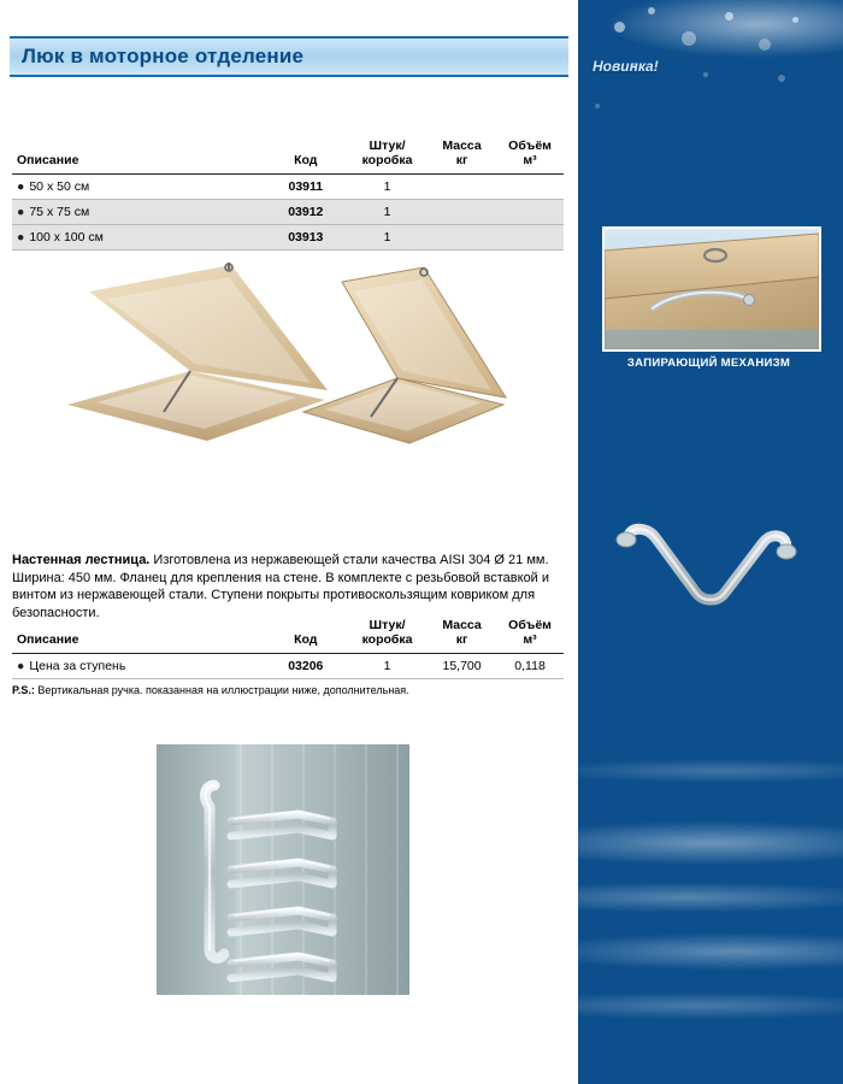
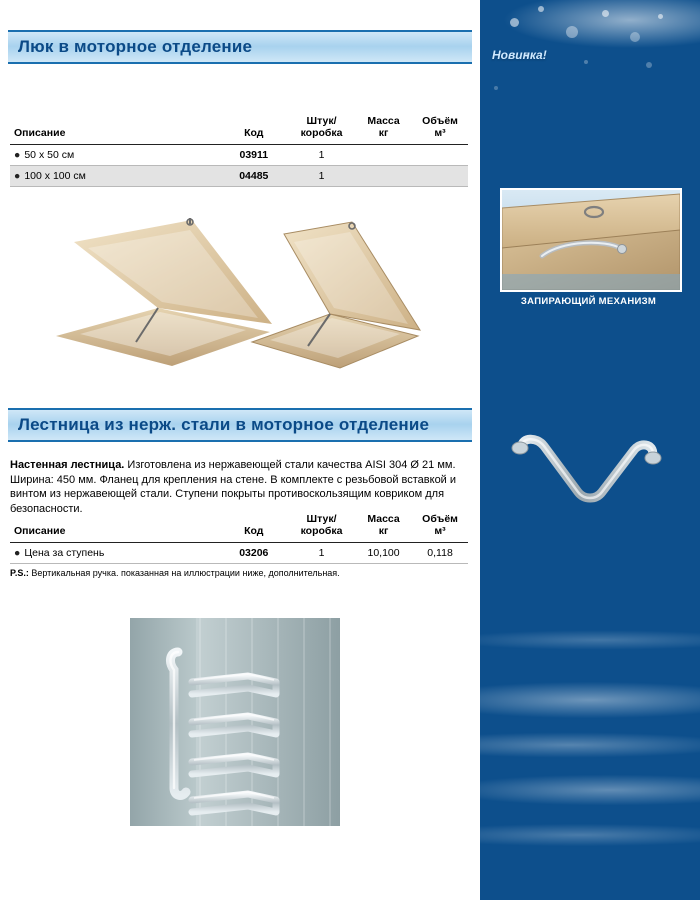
  Новинка!
  ЗАПИРАЮЩИЙ МЕХАНИЗМ
  Люк в моторное отделение
  Описание	Код	Штук/ коробка	Масса кг	Объём м³
  ● 50 x 50 см	03911	1
- ● 75 x 75 см	03912	1
- ● 100 x 100 см	03913	1
+ ● 100 x 100 см	04485	1
+ Лестница из нерж. стали в моторное отделение
  Настенная лестница. Изготовлена из нержавеющей стали качества AISI 304 Ø 21 мм. Ширина: 450 мм. Фланец для крепления на стене. В комплекте с резьбовой вставкой и винтом из нержавеющей стали. Ступени покрыты противоскользящим ковриком для безопасности.
  Описание	Код	Штук/ коробка	Масса кг	Объём м³
- ● Цена за ступень	03206	1	15,700	0,118
+ ● Цена за ступень	03206	1	10,100	0,118
  P.S.: Вертикальная ручка. показанная на иллюстрации ниже, дополнительная.
